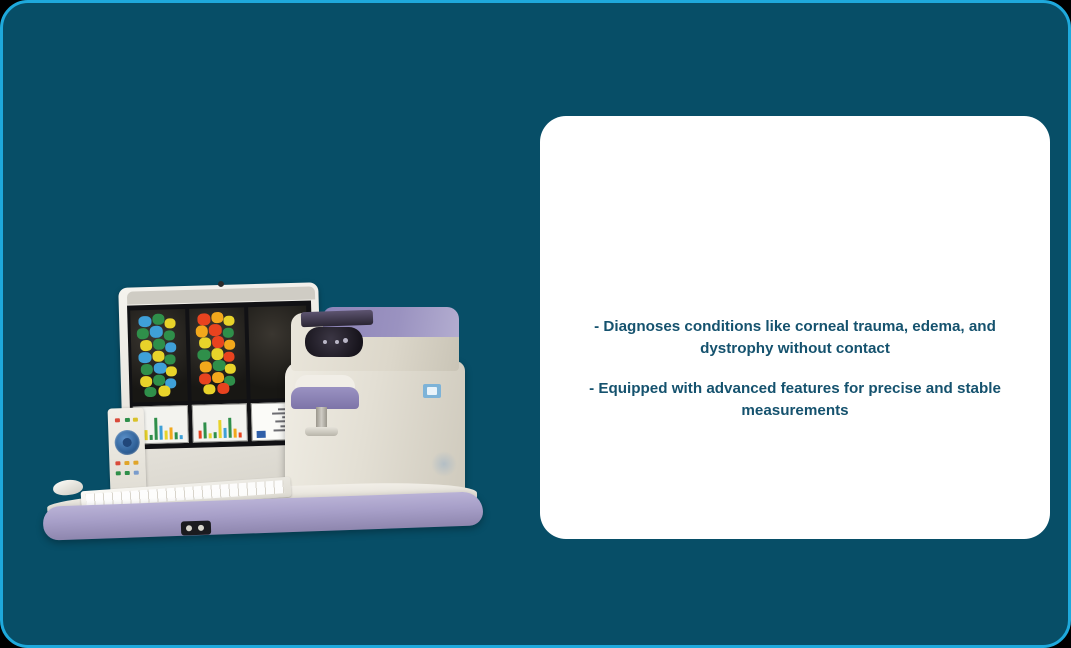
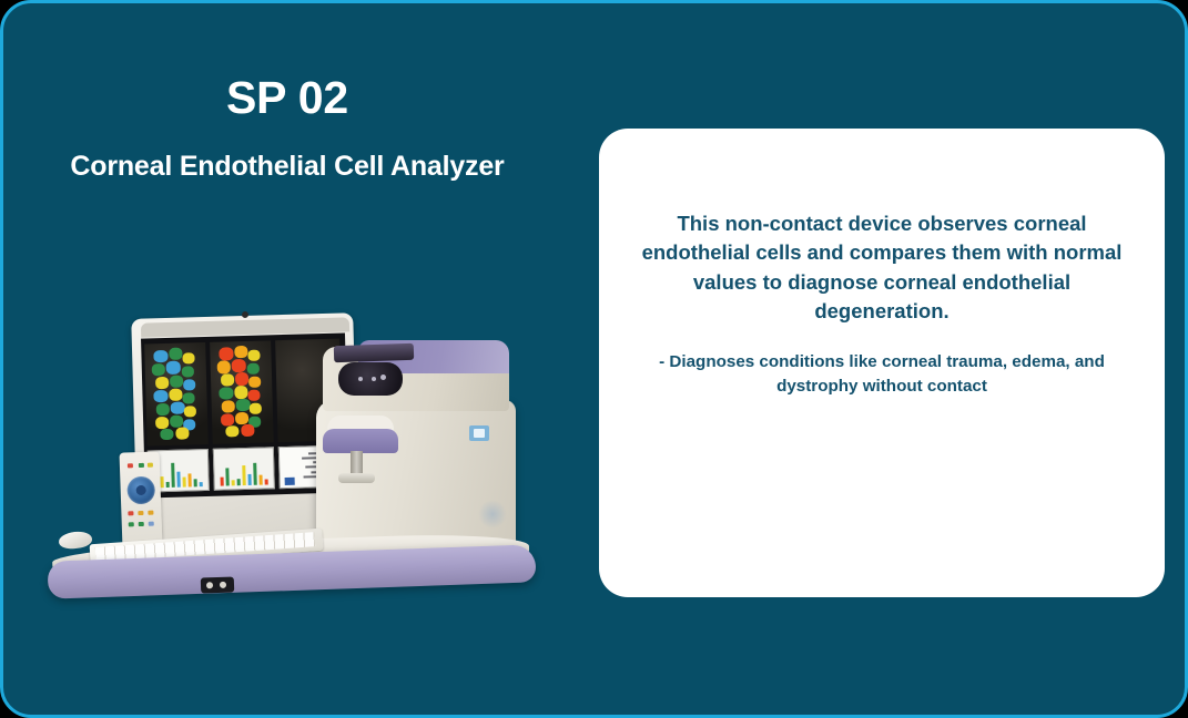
+ SP 02
+ Corneal Endothelial Cell Analyzer
+ This non-contact device observes corneal endothelial cells and compares them with normal values to diagnose corneal endothelial degeneration.
  - Diagnoses conditions like corneal trauma, edema, and dystrophy without contact
- - Equipped with advanced features for precise and stable measurements
